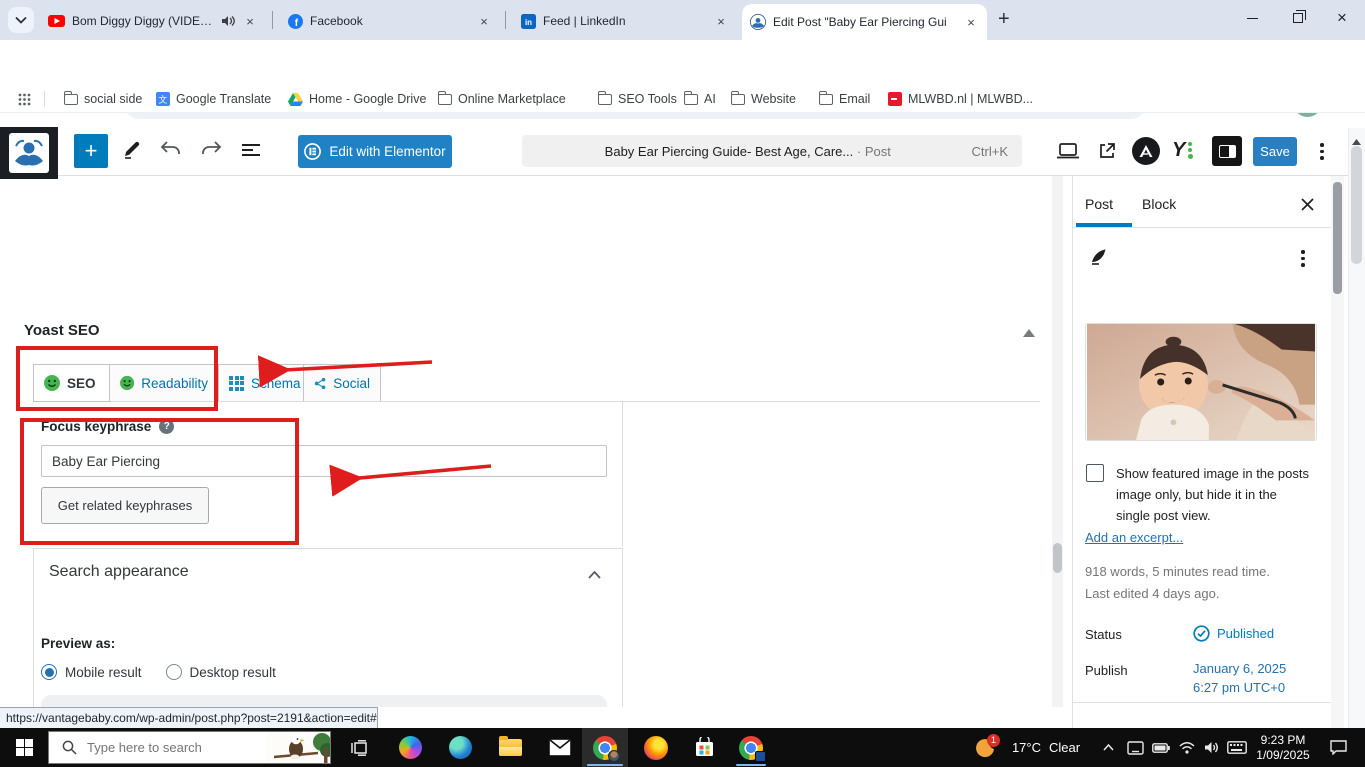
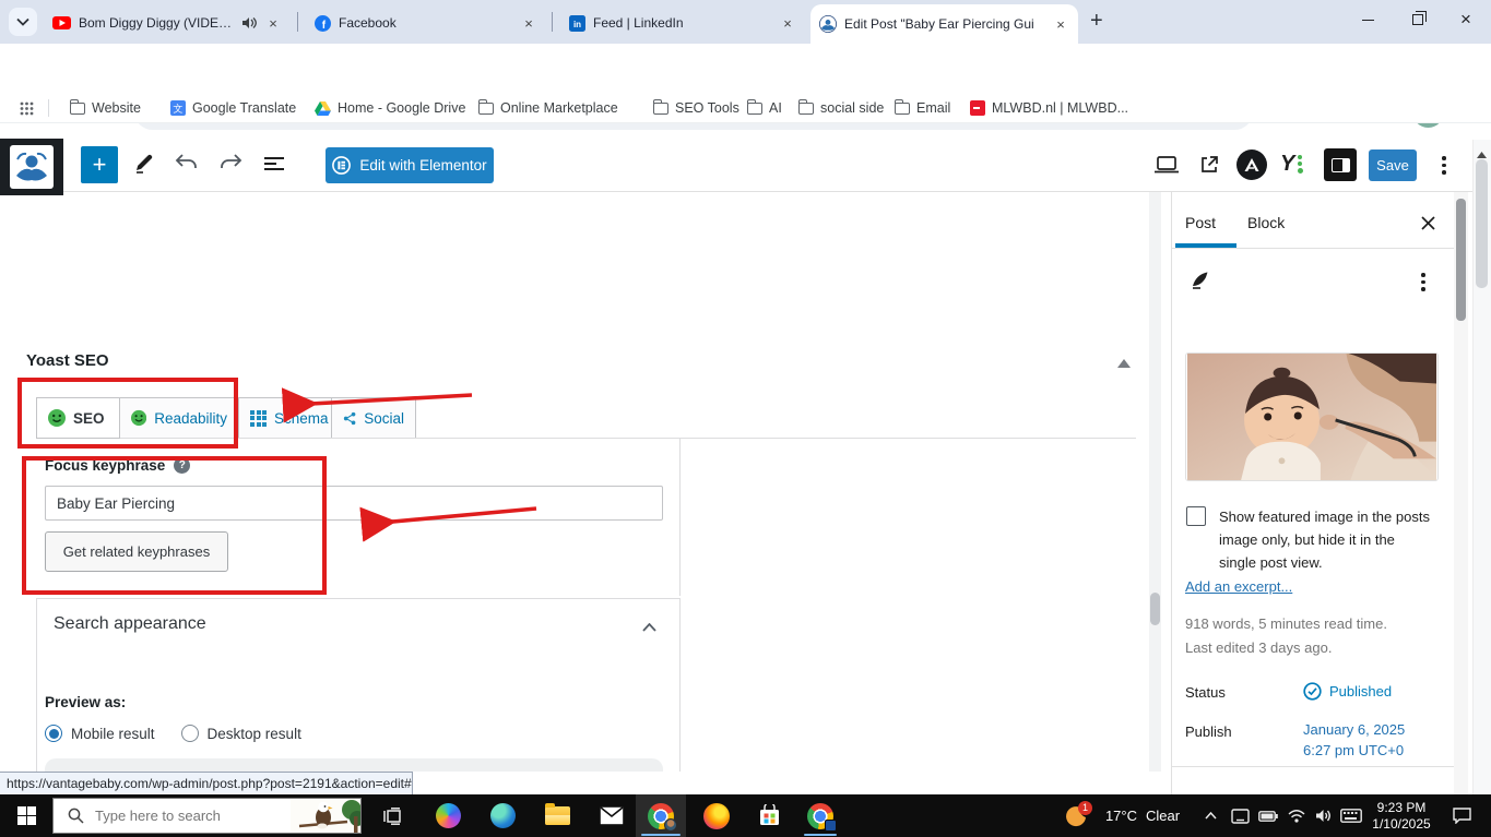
  Bom Diggy Diggy (VIDEO)
  ×
  f
  Facebook
  ×
  in
  Feed | LinkedIn
  ×
  Edit Post "Baby Ear Piercing Gui
  ×
  +
  ×
- social side
+ Website
  文
  Google Translate
  Home - Google Drive
  Online Marketplace
  SEO Tools
  AI
- Website
+ social side
  Email
  MLWBD.nl | MLWBD...
  +
  Edit with Elementor
- Baby Ear Piercing Guide- Best Age, Care... · Post
- Ctrl+K
  Y
  Save
  Yoast SEO
  SEO
  Readability
  Schema
  Social
  Focus keyphrase
  ?
  Baby Ear Piercing
  Get related keyphrases
  Search appearance
  Preview as:
  Mobile result
  Desktop result
  Post
  Block
  Show featured image in the posts image only, but hide it in the single post view.
  Add an excerpt...
  918 words, 5 minutes read time.
- Last edited 4 days ago.
+ Last edited 3 days ago.
  Status
  Published
  Publish
  January 6, 2025
  6:27 pm UTC+0
  https://vantagebaby.com/wp-admin/post.php?post=2191&action=edit#
  Type here to search
  1
  17°C
  Clear
  9:23 PM
- 1/09/2025
+ 1/10/2025
